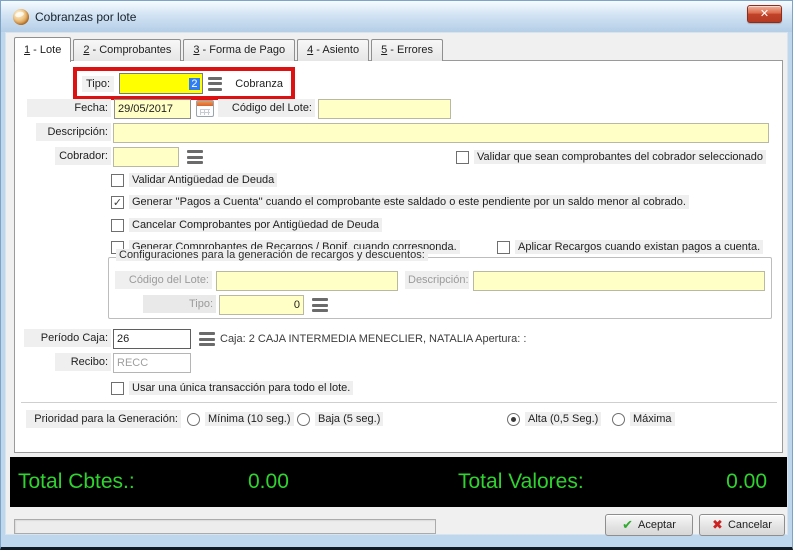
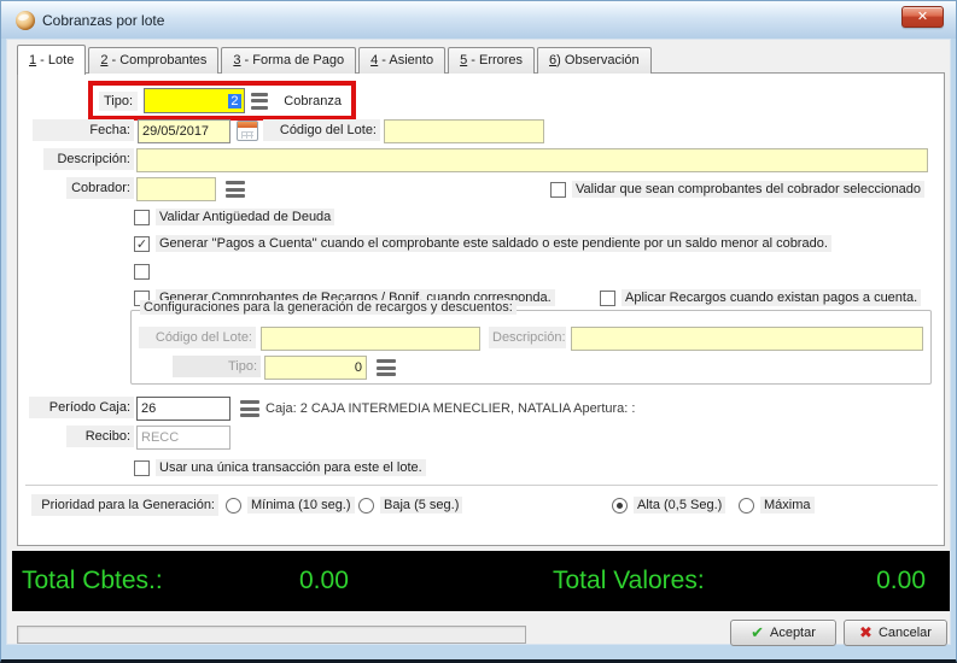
  Cobranzas por lote
  ✕
  1 - Lote
  2 - Comprobantes
  3 - Forma de Pago
  4 - Asiento
  5 - Errores
+ 6) Observación
  Tipo:
  2
  Cobranza
  Fecha:
  29/05/2017
  Código del Lote:
  Descripción:
  Cobrador:
  Validar que sean comprobantes del cobrador seleccionado
  Validar Antigüedad de Deuda
  ✓
  Generar ''Pagos a Cuenta'' cuando el comprobante este saldado o este pendiente por un saldo menor al cobrado.
- Cancelar Comprobantes por Antigüedad de Deuda
  Generar Comprobantes de Recargos / Bonif. cuando corresponda.
  Aplicar Recargos cuando existan pagos a cuenta.
  Configuraciones para la generación de recargos y descuentos:
  Código del Lote:
  Descripción:
  Tipo:
  0
  Período Caja:
  26
  Caja: 2 CAJA INTERMEDIA MENECLIER, NATALIA Apertura: :
  Recibo:
  RECC
- Usar una única transacción para todo el lote.
+ Usar una única transacción para este el lote.
  Prioridad para la Generación:
  Mínima (10 seg.)
  Baja (5 seg.)
  Alta (0,5 Seg.)
  Máxima
  Total Cbtes.:
  0.00
  Total Valores:
  0.00
  ✔
  Aceptar
  ✖
  Cancelar
